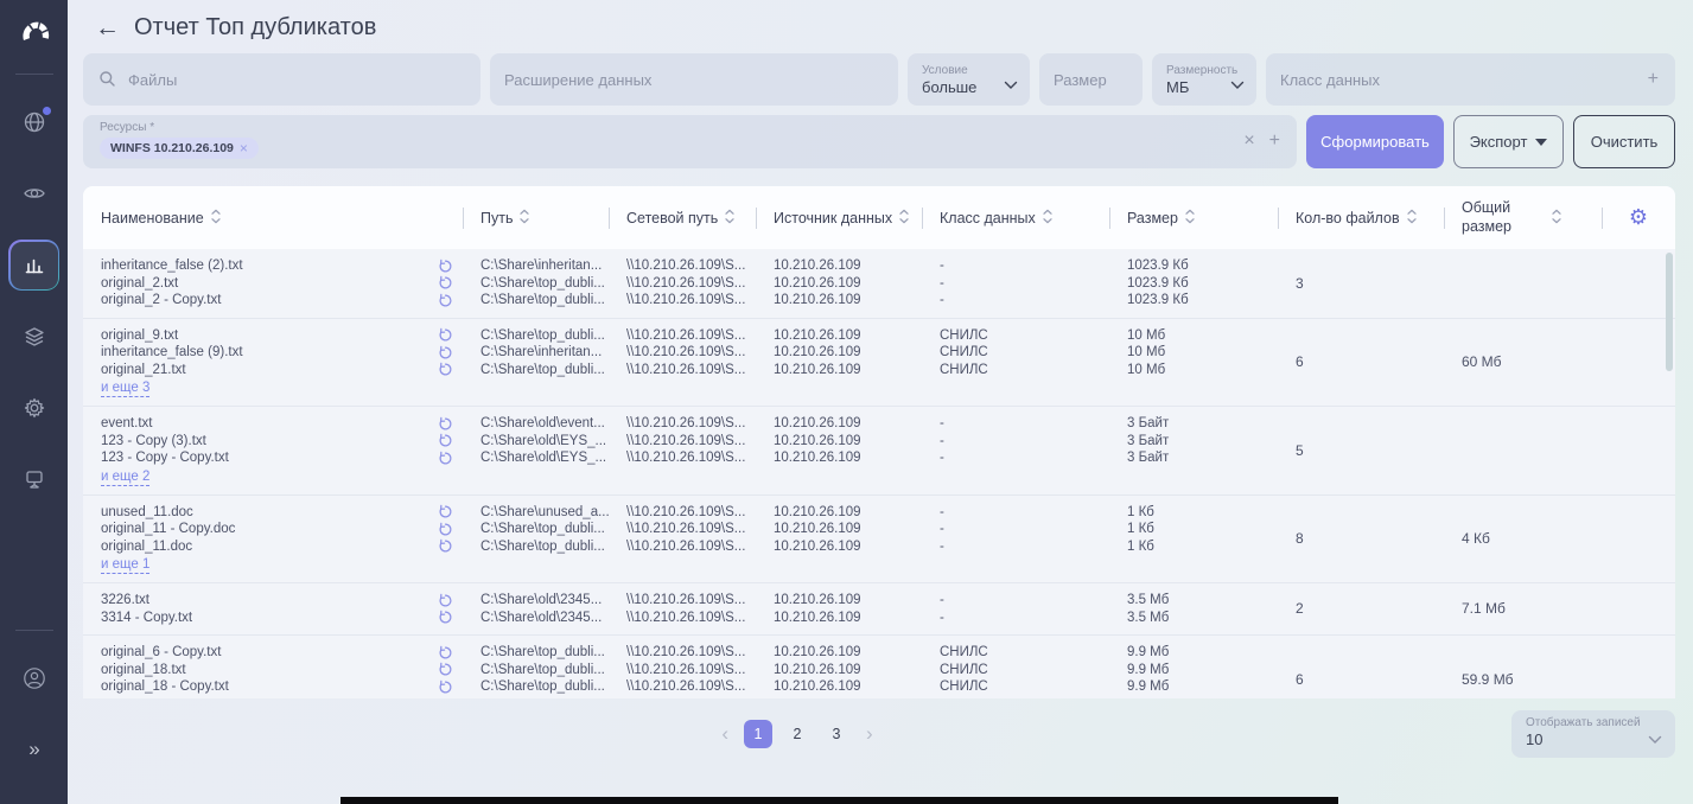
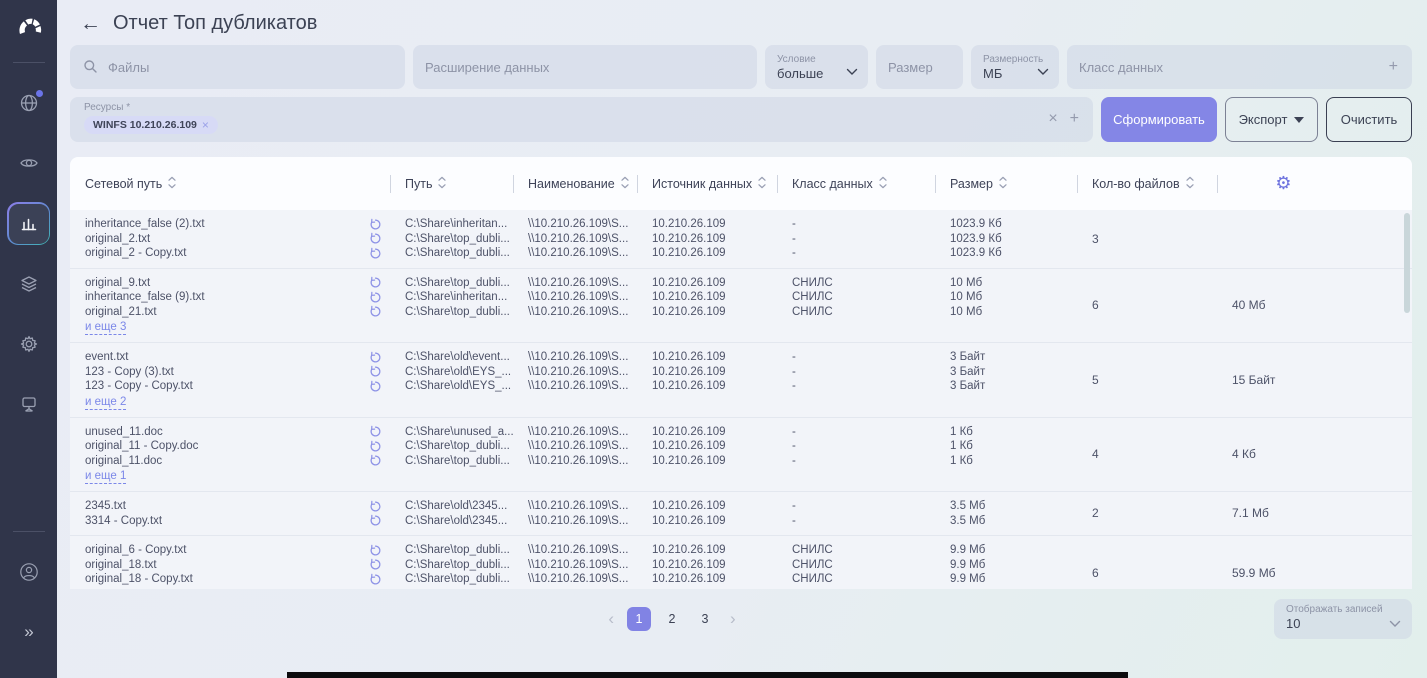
  »
  ←
  Отчет Топ дубликатов
  Файлы
  Расширение данных
  Условие
  больше
  Размер
  Размерность
  МБ
  Класс данных
  +
  Ресурсы *
  WINFS 10.210.26.109
  ×
  ×
  +
  Сформировать
  Экспорт
  Очистить
- Наименование
+ Сетевой путь
  Путь
- Сетевой путь
+ Наименование
  Источник данных
  Класс данных
  Размер
  Кол-во файлов
- Общий размер
  ⚙
  inheritance_false (2).txt
  original_2.txt
  original_2 - Copy.txt
  C:\Share\inheritan...
  C:\Share\top_dubli...
  C:\Share\top_dubli...
  \\10.210.26.109\S...
  \\10.210.26.109\S...
  \\10.210.26.109\S...
  10.210.26.109
  10.210.26.109
  10.210.26.109
  -
  -
  -
  1023.9 Кб
  1023.9 Кб
  1023.9 Кб
  3
  original_9.txt
  inheritance_false (9).txt
  original_21.txt
  и еще 3
  C:\Share\top_dubli...
  C:\Share\inheritan...
  C:\Share\top_dubli...
  \\10.210.26.109\S...
  \\10.210.26.109\S...
  \\10.210.26.109\S...
  10.210.26.109
  10.210.26.109
  10.210.26.109
  СНИЛС
  СНИЛС
  СНИЛС
  10 Мб
  10 Мб
  10 Мб
  6
- 60 Мб
+ 40 Мб
  event.txt
  123 - Copy (3).txt
  123 - Copy - Copy.txt
  и еще 2
  C:\Share\old\event...
  C:\Share\old\EYS_...
  C:\Share\old\EYS_...
  \\10.210.26.109\S...
  \\10.210.26.109\S...
  \\10.210.26.109\S...
  10.210.26.109
  10.210.26.109
  10.210.26.109
  -
  -
  -
  3 Байт
  3 Байт
  3 Байт
  5
+ 15 Байт
  unused_11.doc
  original_11 - Copy.doc
  original_11.doc
  и еще 1
  C:\Share\unused_a...
  C:\Share\top_dubli...
  C:\Share\top_dubli...
  \\10.210.26.109\S...
  \\10.210.26.109\S...
  \\10.210.26.109\S...
  10.210.26.109
  10.210.26.109
  10.210.26.109
  -
  -
  -
  1 Кб
  1 Кб
  1 Кб
- 8
+ 4
  4 Кб
- 3226.txt
+ 2345.txt
  3314 - Copy.txt
  C:\Share\old\2345...
  C:\Share\old\2345...
  \\10.210.26.109\S...
  \\10.210.26.109\S...
  10.210.26.109
  10.210.26.109
  -
  -
  3.5 Мб
  3.5 Мб
  2
  7.1 Мб
  original_6 - Copy.txt
  original_18.txt
  original_18 - Copy.txt
  C:\Share\top_dubli...
  C:\Share\top_dubli...
  C:\Share\top_dubli...
  \\10.210.26.109\S...
  \\10.210.26.109\S...
  \\10.210.26.109\S...
  10.210.26.109
  10.210.26.109
  10.210.26.109
  СНИЛС
  СНИЛС
  СНИЛС
  9.9 Мб
  9.9 Мб
  9.9 Мб
  6
  59.9 Мб
  ‹
  1
  2
  3
  ›
  Отображать записей
  10
